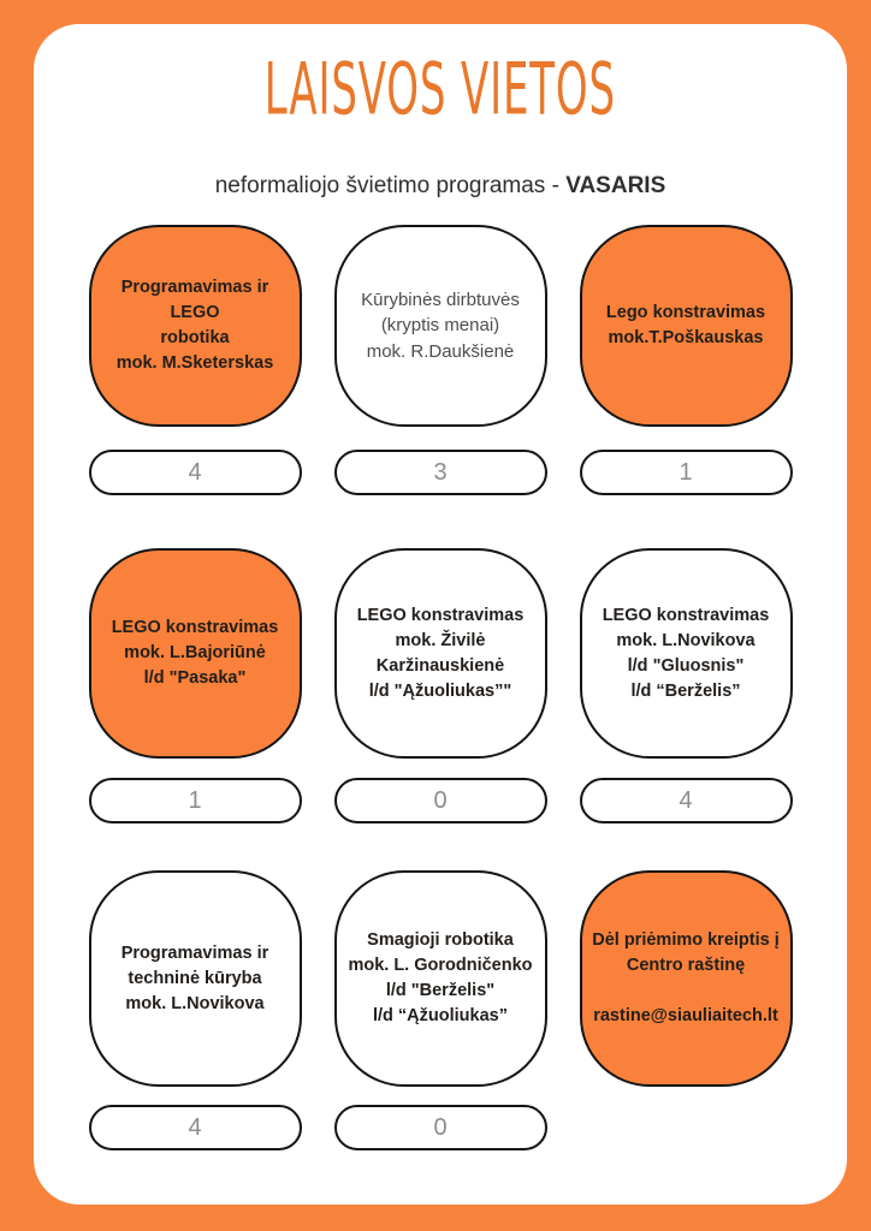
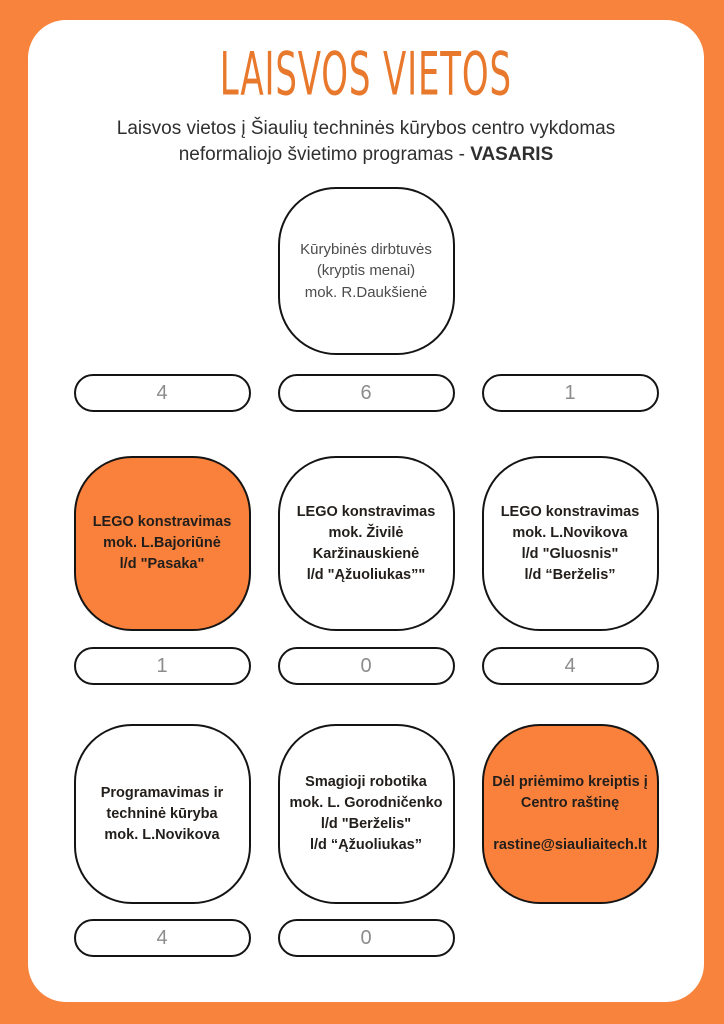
  LAISVOS VIETOS
+ Laisvos vietos į Šiaulių techninės kūrybos centro vykdomas
  neformaliojo švietimo programas - VASARIS
- Programavimas ir LEGO
- robotika
- mok. M.Sketerskas
  Kūrybinės dirbtuvės
  (kryptis menai)
  mok. R.Daukšienė
- Lego konstravimas
- mok.T.Poškauskas
  4
- 3
+ 6
  1
  LEGO konstravimas
  mok. L.Bajoriūnė
  l/d "Pasaka"
  LEGO konstravimas
  mok. Živilė
  Karžinauskienė
  l/d "Ąžuoliukas”"
  LEGO konstravimas
  mok. L.Novikova
  l/d "Gluosnis"
  l/d “Berželis”
  1
  0
  4
  Programavimas ir
  techninė kūryba
  mok. L.Novikova
  Smagioji robotika
  mok. L. Gorodničenko
  l/d "Berželis"
  l/d “Ąžuoliukas”
  Dėl priėmimo kreiptis į
  Centro raštinę
  rastine@siauliaitech.lt
  4
  0
